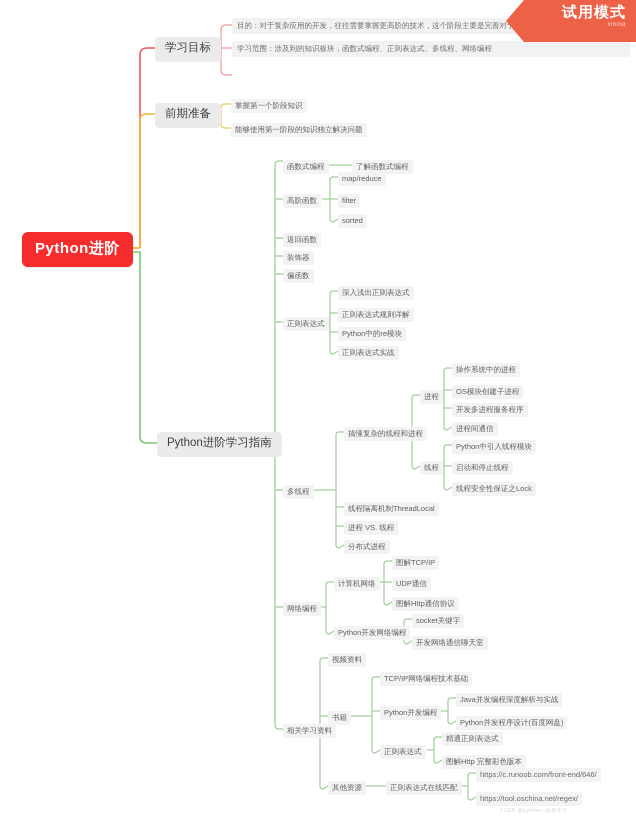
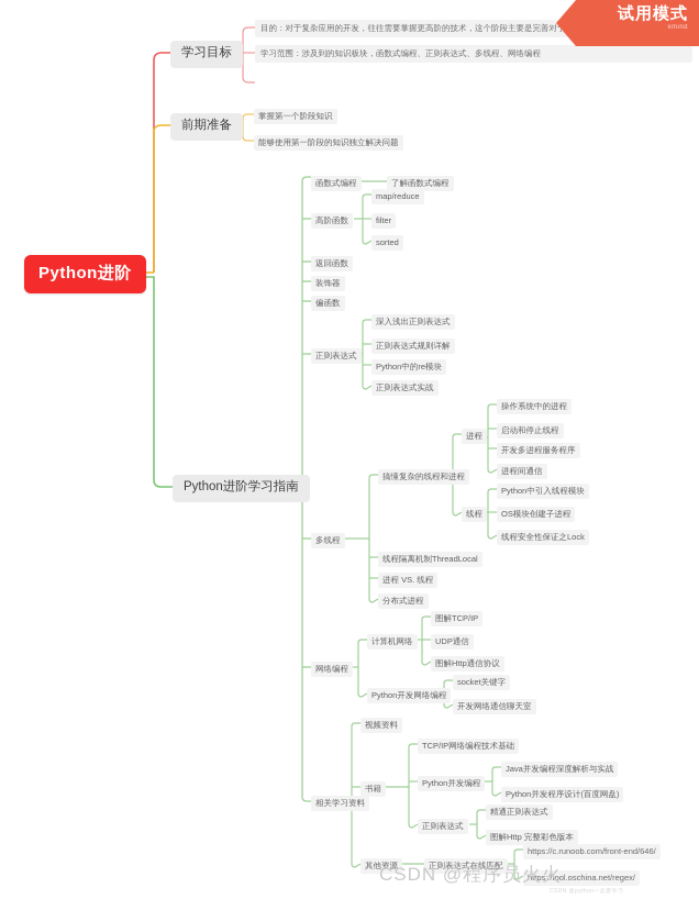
  Python进阶
  学习目标
  前期准备
  Python进阶学习指南
  目的：对于复杂应用的开发，往往需要掌握更高阶的技术，这个阶段主要是完善对
  学习范围：涉及到的知识板块，函数式编程、正则表达式、多线程、网络编程
  掌握第一个阶段知识
  能够使用第一阶段的知识独立解决问题
  函数式编程
  了解函数式编程
  高阶函数
  map/reduce
  filter
  sorted
  返回函数
  装饰器
  偏函数
  正则表达式
  深入浅出正则表达式
  正则表达式规则详解
  Python中的re模块
  正则表达式实战
  多线程
  搞懂复杂的线程和进程
  线程隔离机制ThreadLocal
  进程 VS. 线程
  分布式进程
  进程
  操作系统中的进程
- OS模块创建子进程
+ 启动和停止线程
  开发多进程服务程序
  进程间通信
  线程
  Python中引入线程模块
- 启动和停止线程
+ OS模块创建子进程
  线程安全性保证之Lock
  网络编程
  计算机网络
  图解TCP/IP
  UDP通信
  图解Http通信协议
  Python开发网络编程
  socket关键字
  开发网络通信聊天室
  相关学习资料
  视频资料
  书籍
  TCP/IP网络编程技术基础
  Python并发编程
  Java并发编程深度解析与实战
  Python并发程序设计(百度网盘)
  正则表达式
  精通正则表达式
  图解Http 完整彩色版本
  其他资源
  正则表达式在线匹配
  https://c.runoob.com/front-end/646/
  https://tool.oschina.net/regex/
  试用模式
+ CSDN @程序员火火
